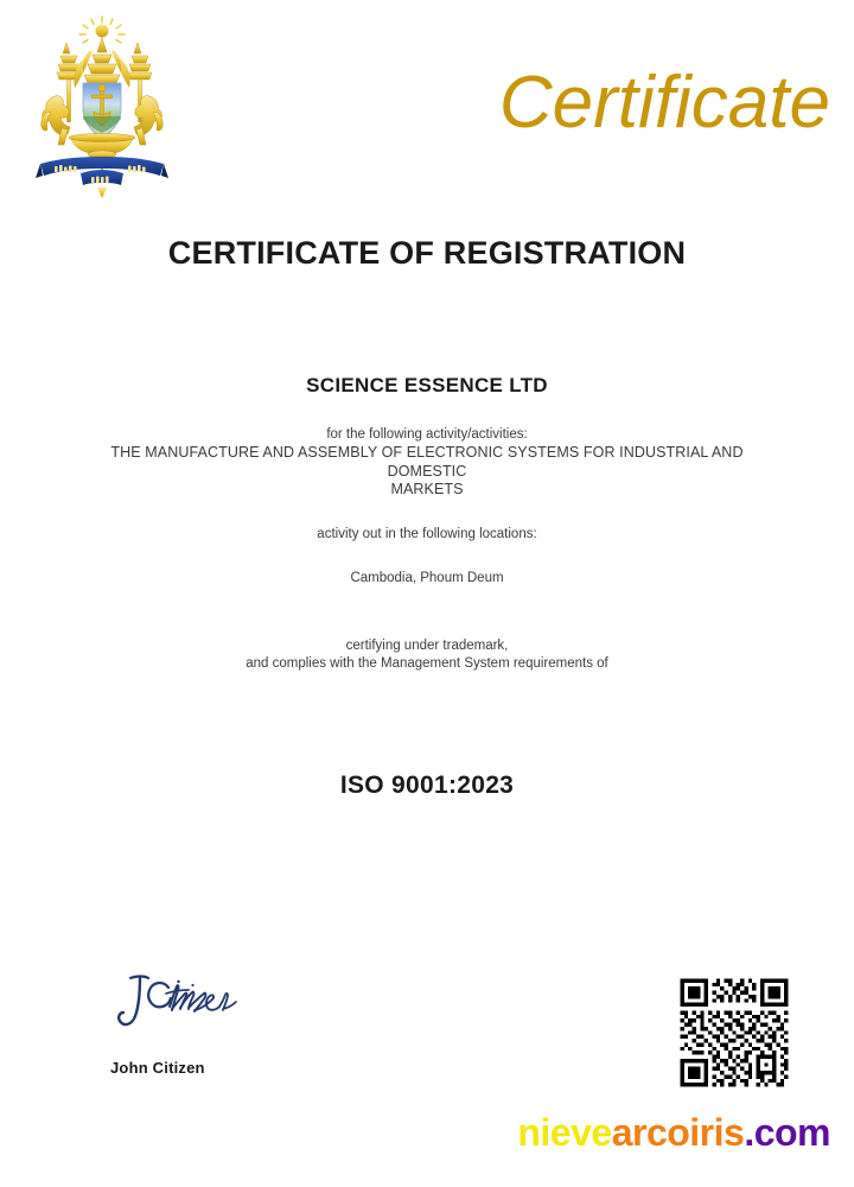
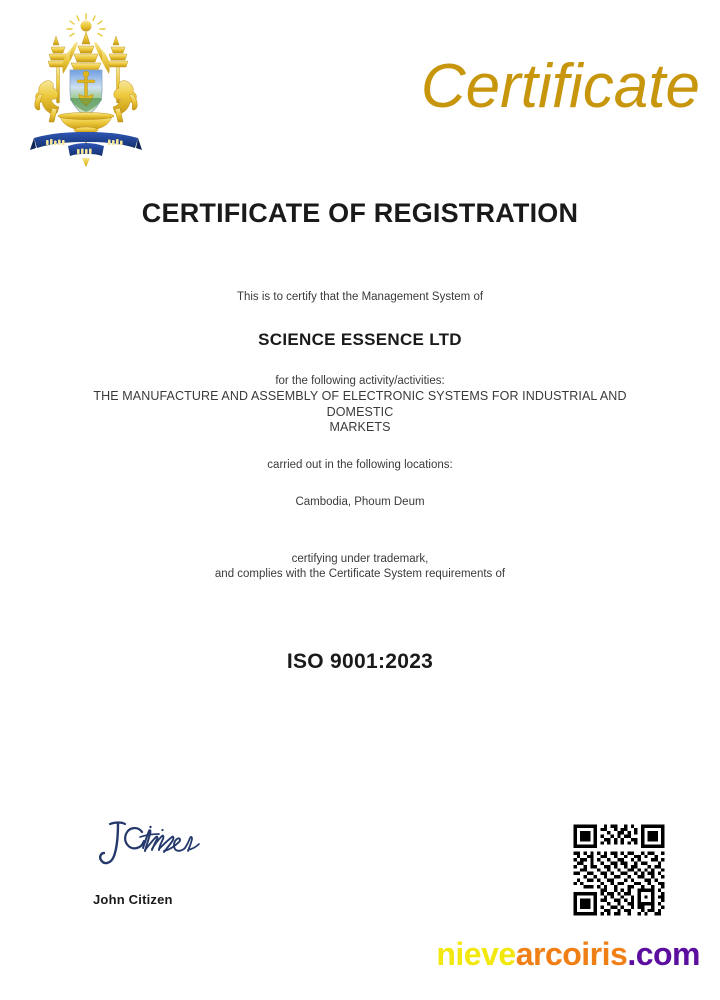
  Certificate
  CERTIFICATE OF REGISTRATION
+ This is to certify that the Management System of
  SCIENCE ESSENCE LTD
  for the following activity/activities:
  THE MANUFACTURE AND ASSEMBLY OF ELECTRONIC SYSTEMS FOR INDUSTRIAL AND
  DOMESTIC
  MARKETS
- activity out in the following locations:
+ carried out in the following locations:
  Cambodia, Phoum Deum
  certifying under trademark,
- and complies with the Management System requirements of
+ and complies with the Certificate System requirements of
  ISO 9001:2023
  John Citizen
  nievearcoiris.com
